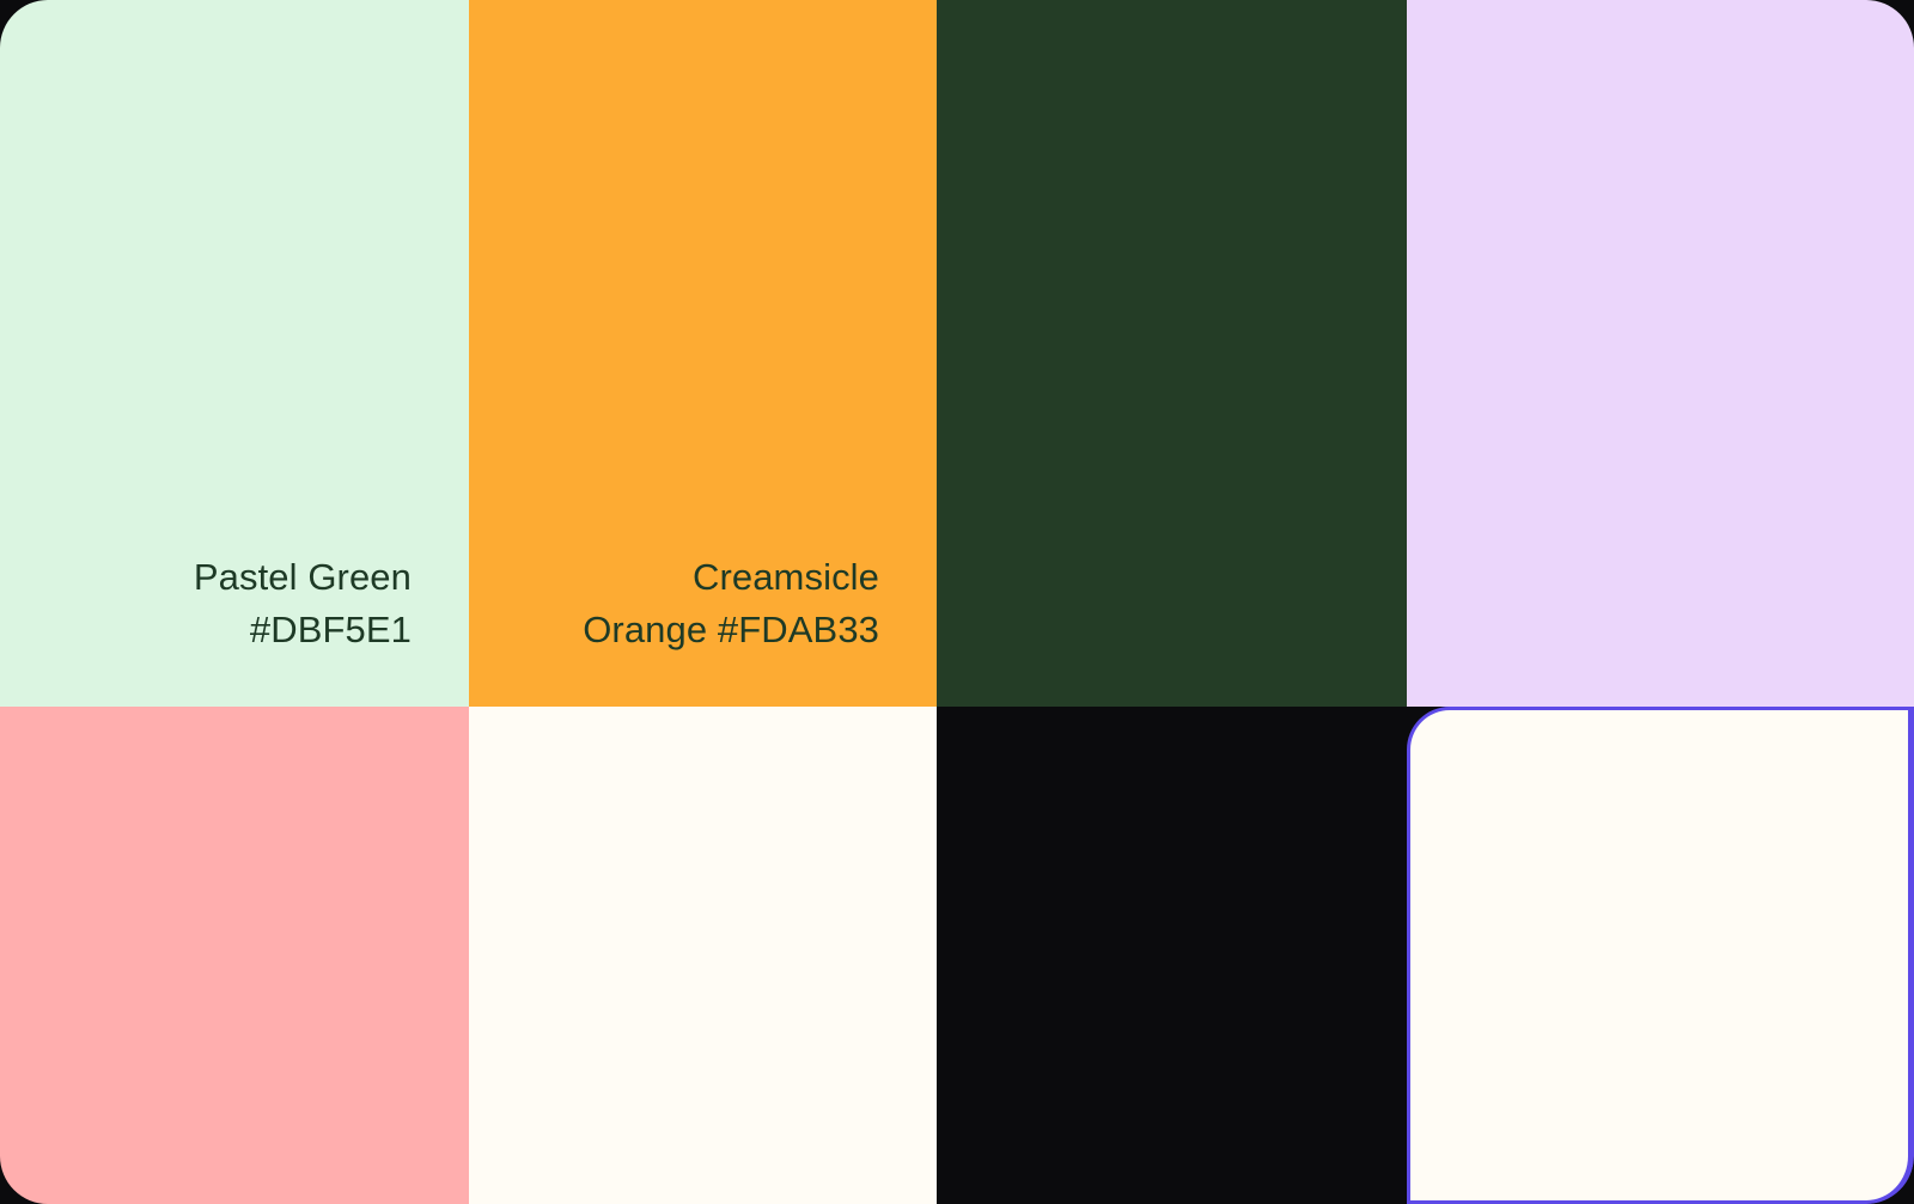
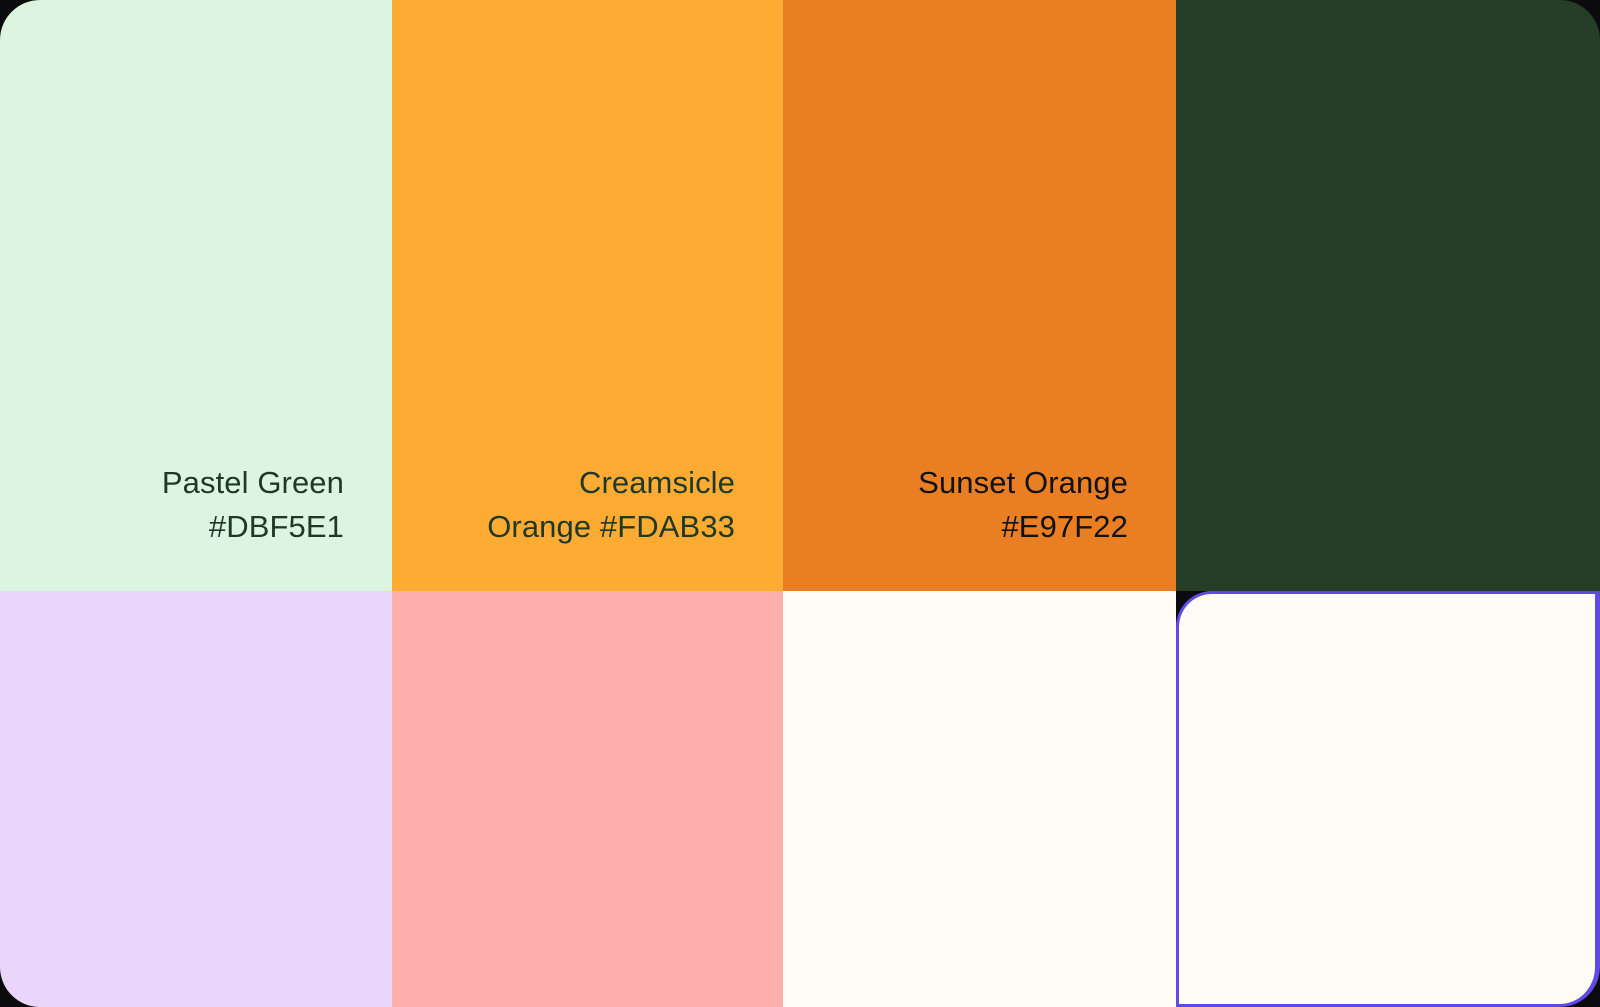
  Pastel Green
  #DBF5E1
  Creamsicle
  Orange #FDAB33
+ Sunset Orange
+ #E97F22
